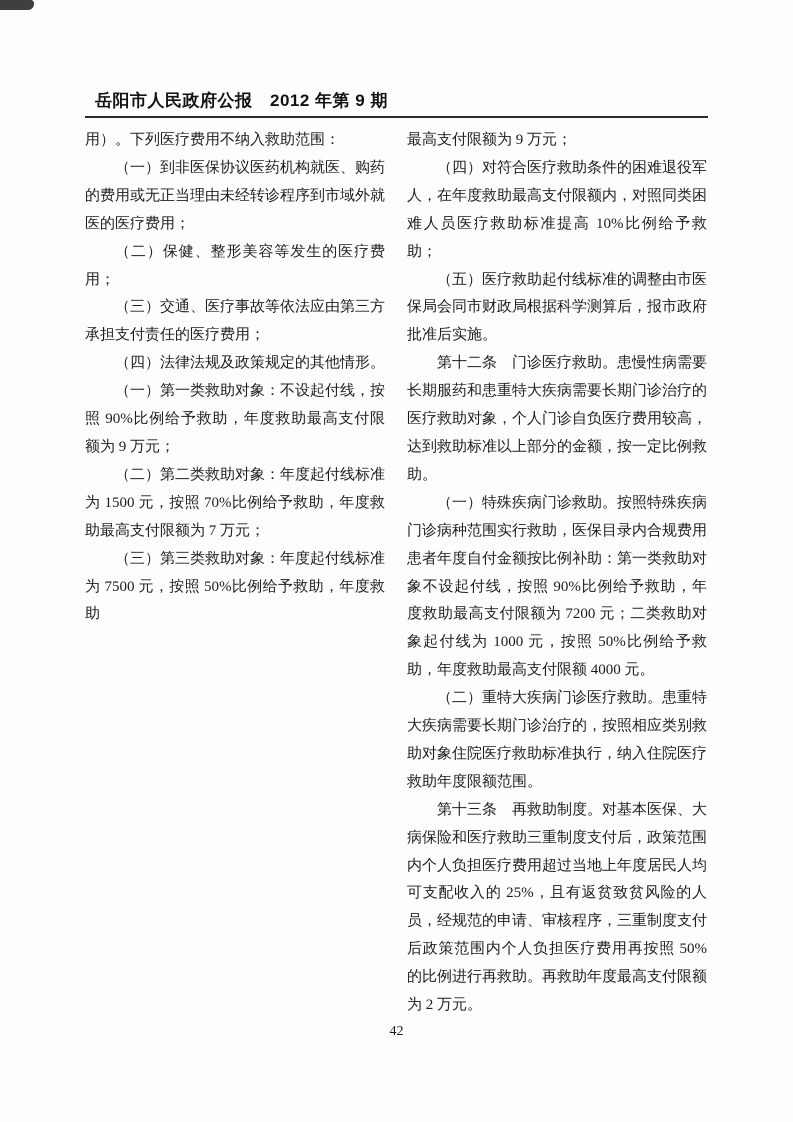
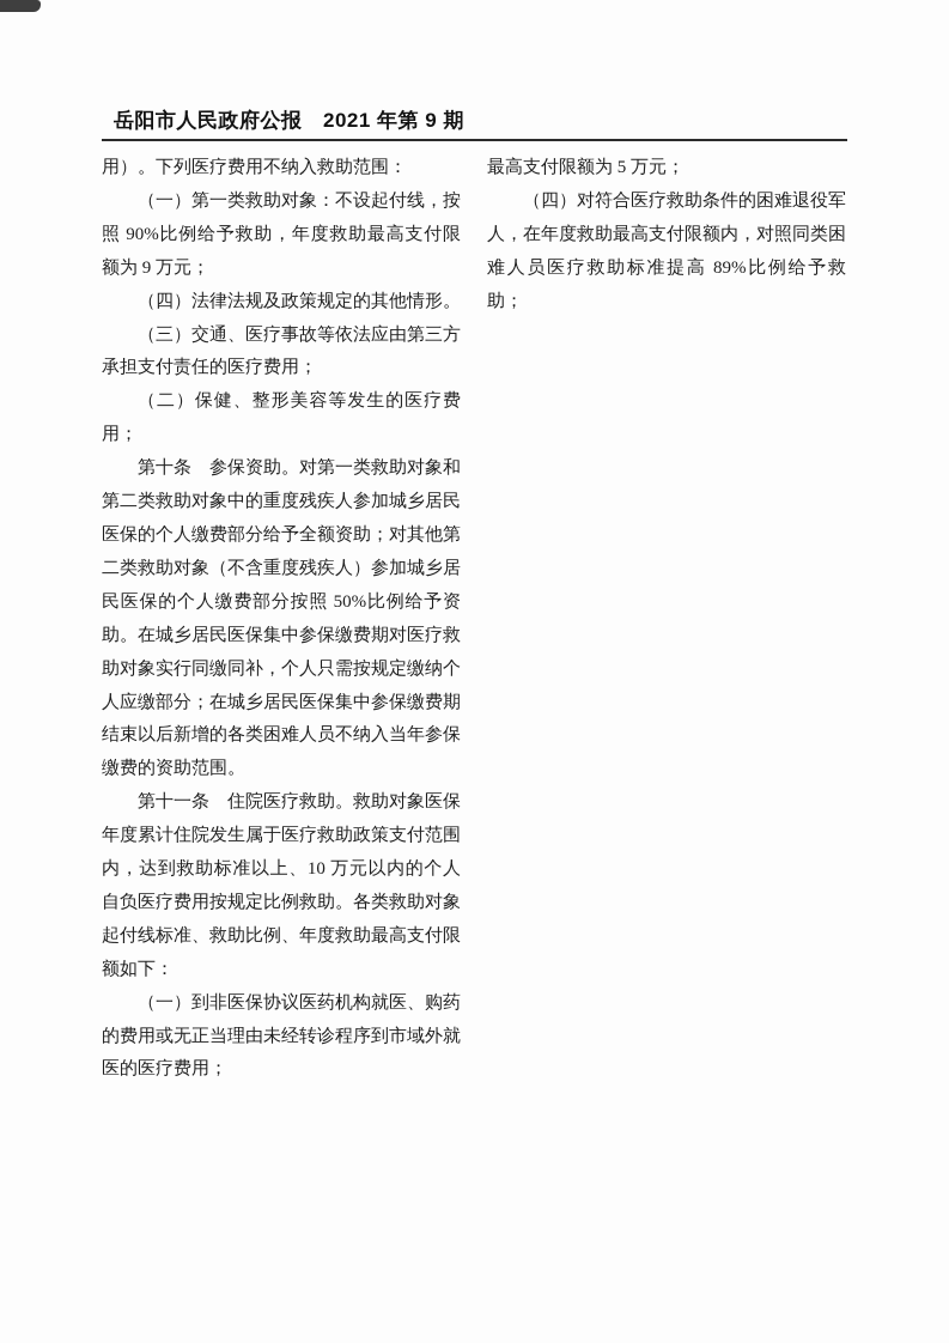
- 岳阳市人民政府公报 2012 年第 9 期
+ 岳阳市人民政府公报 2021 年第 9 期
  用）。下列医疗费用不纳入救助范围：
- （一）到非医保协议医药机构就医、购药的费用或无正当理由未经转诊程序到市域外就医的医疗费用；
+ （一）第一类救助对象：不设起付线，按照 90%比例给予救助，年度救助最高支付限额为 9 万元；
- （二）保健、整形美容等发生的医疗费用；
+ （四）法律法规及政策规定的其他情形。
  （三）交通、医疗事故等依法应由第三方承担支付责任的医疗费用；
- （四）法律法规及政策规定的其他情形。
+ （二）保健、整形美容等发生的医疗费用；
+ 第十条 参保资助。对第一类救助对象和第二类救助对象中的重度残疾人参加城乡居民医保的个人缴费部分给予全额资助；对其他第二类救助对象（不含重度残疾人）参加城乡居民医保的个人缴费部分按照 50%比例给予资助。在城乡居民医保集中参保缴费期对医疗救助对象实行同缴同补，个人只需按规定缴纳个人应缴部分；在城乡居民医保集中参保缴费期结束以后新增的各类困难人员不纳入当年参保缴费的资助范围。
+ 第十一条 住院医疗救助。救助对象医保年度累计住院发生属于医疗救助政策支付范围内，达到救助标准以上、10 万元以内的个人自负医疗费用按规定比例救助。各类救助对象起付线标准、救助比例、年度救助最高支付限额如下：
- （一）第一类救助对象：不设起付线，按照 90%比例给予救助，年度救助最高支付限额为 9 万元；
+ （一）到非医保协议医药机构就医、购药的费用或无正当理由未经转诊程序到市域外就医的医疗费用；
- （二）第二类救助对象：年度起付线标准为 1500 元，按照 70%比例给予救助，年度救助最高支付限额为 7 万元；
- （三）第三类救助对象：年度起付线标准为 7500 元，按照 50%比例给予救助，年度救助
- 最高支付限额为 9 万元；
+ 最高支付限额为 5 万元；
- （四）对符合医疗救助条件的困难退役军人，在年度救助最高支付限额内，对照同类困难人员医疗救助标准提高 10%比例给予救助；
+ （四）对符合医疗救助条件的困难退役军人，在年度救助最高支付限额内，对照同类困难人员医疗救助标准提高 89%比例给予救助；
- （五）医疗救助起付线标准的调整由市医保局会同市财政局根据科学测算后，报市政府批准后实施。
- 第十二条 门诊医疗救助。患慢性病需要长期服药和患重特大疾病需要长期门诊治疗的医疗救助对象，个人门诊自负医疗费用较高，达到救助标准以上部分的金额，按一定比例救助。
- （一）特殊疾病门诊救助。按照特殊疾病门诊病种范围实行救助，医保目录内合规费用患者年度自付金额按比例补助：第一类救助对象不设起付线，按照 90%比例给予救助，年度救助最高支付限额为 7200 元；二类救助对象起付线为 1000 元，按照 50%比例给予救助，年度救助最高支付限额 4000 元。
- （二）重特大疾病门诊医疗救助。患重特大疾病需要长期门诊治疗的，按照相应类别救助对象住院医疗救助标准执行，纳入住院医疗救助年度限额范围。
- 第十三条 再救助制度。对基本医保、大病保险和医疗救助三重制度支付后，政策范围内个人负担医疗费用超过当地上年度居民人均可支配收入的 25%，且有返贫致贫风险的人员，经规范的申请、审核程序，三重制度支付后政策范围内个人负担医疗费用再按照 50%的比例进行再救助。再救助年度最高支付限额为 2 万元。
- 42
